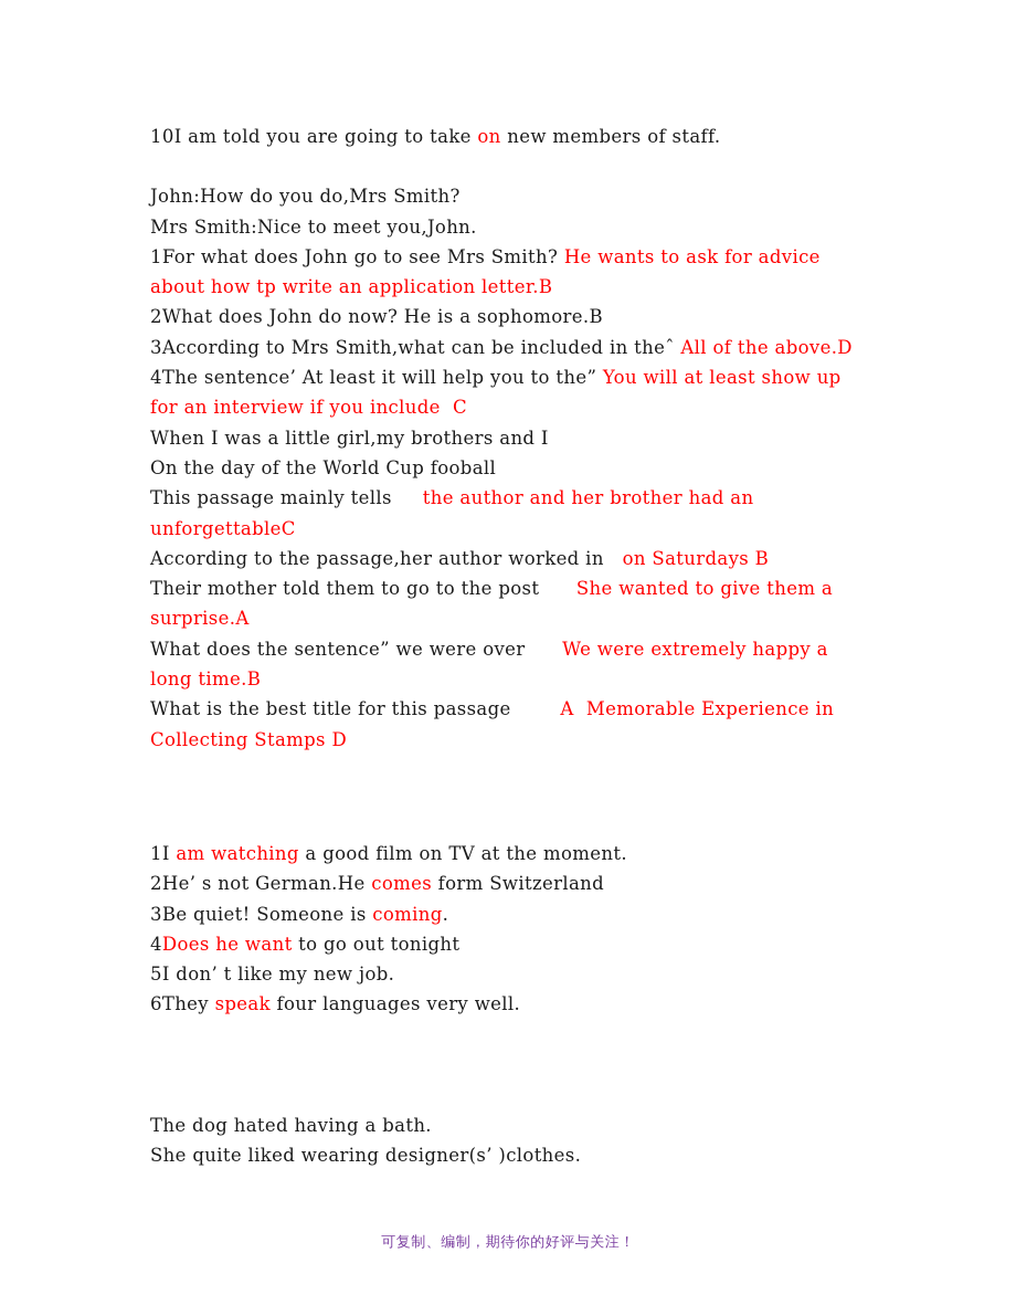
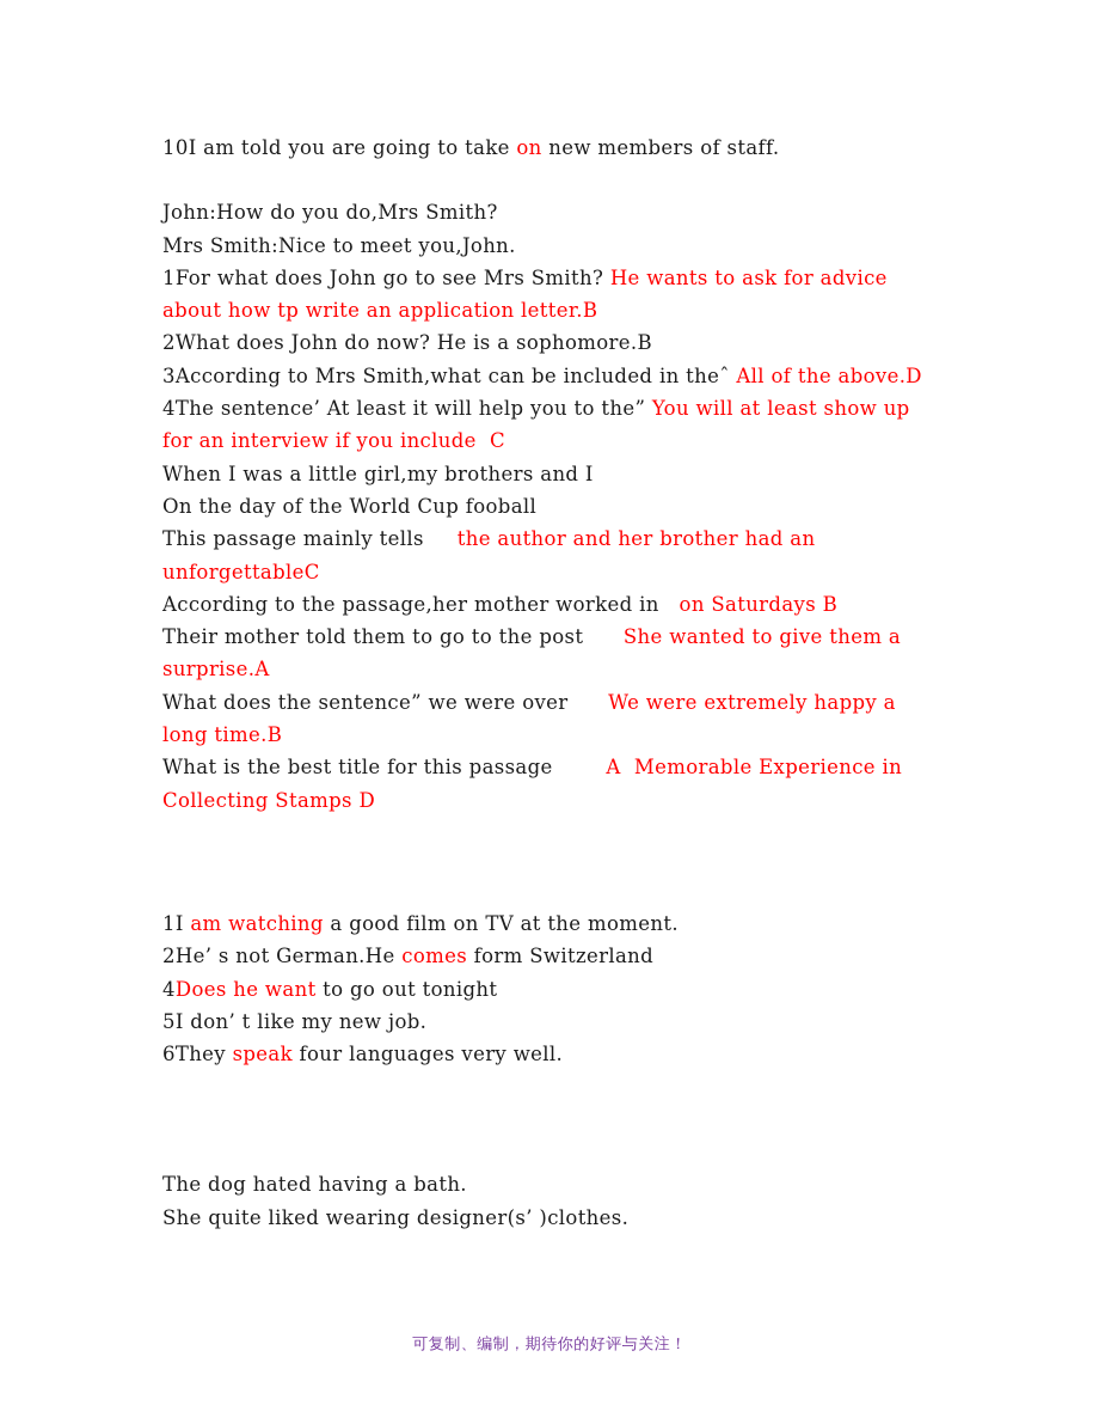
  10I am told you are going to take on new members of staff.
  John:How do you do,Mrs Smith?
  Mrs Smith:Nice to meet you,John.
  1For what does John go to see Mrs Smith? He wants to ask for advice about how tp write an application letter.B
  2What does John do now? He is a sophomore.B
  3According to Mrs Smith,what can be included in theˆ All of the above.D
  4The sentence’ At least it will help you to the” You will at least show up for an interview if you include C
  When I was a little girl,my brothers and I
  On the day of the World Cup fooball
  This passage mainly tells the author and her brother had an unforgettableC
- According to the passage,her author worked in on Saturdays B
+ According to the passage,her mother worked in on Saturdays B
  Their mother told them to go to the post She wanted to give them a surprise.A
  What does the sentence” we were over We were extremely happy a long time.B
  What is the best title for this passage A Memorable Experience in Collecting Stamps D
  1I am watching a good film on TV at the moment.
  2He’ s not German.He comes form Switzerland
- 3Be quiet! Someone is coming.
  4Does he want to go out tonight
  5I don’ t like my new job.
  6They speak four languages very well.
  The dog hated having a bath.
  She quite liked wearing designer(s’ )clothes.
  可复制、编制，期待你的好评与关注！
